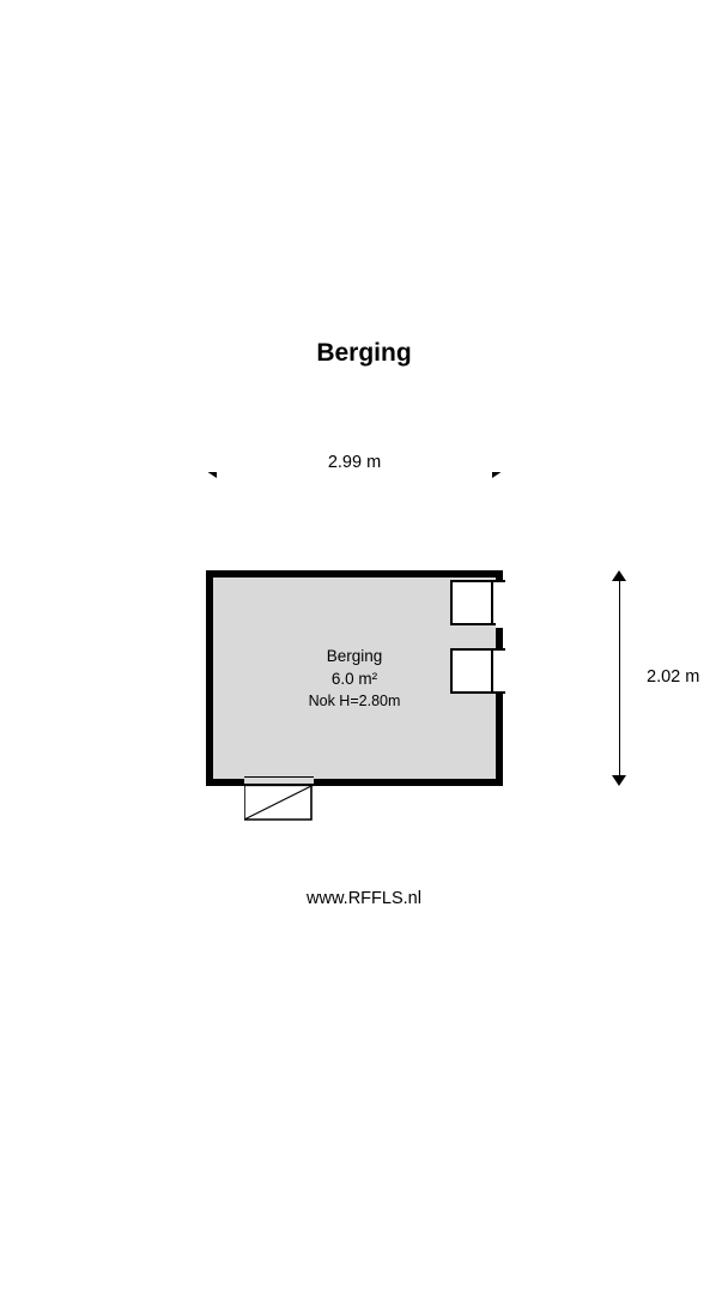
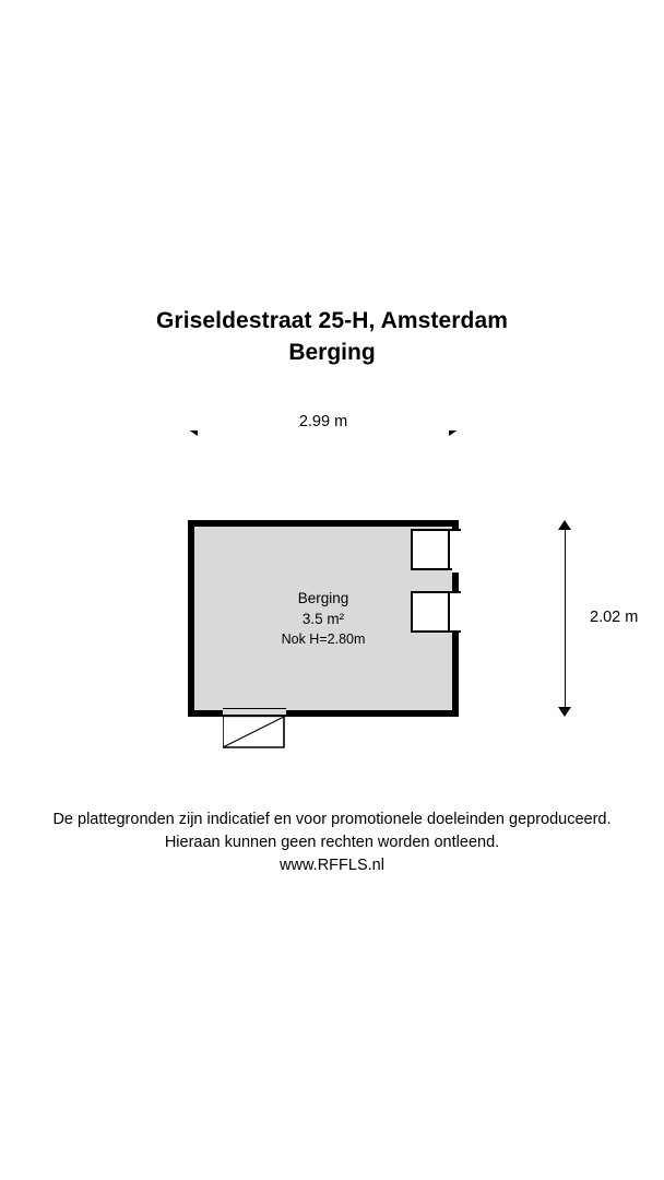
+ Griseldestraat 25-H, Amsterdam
  Berging
  2.99 m
  2.02 m
  Berging
- 6.0 m²
+ 3.5 m²
  Nok H=2.80m
+ De plattegronden zijn indicatief en voor promotionele doeleinden geproduceerd.
+ Hieraan kunnen geen rechten worden ontleend.
  www.RFFLS.nl
